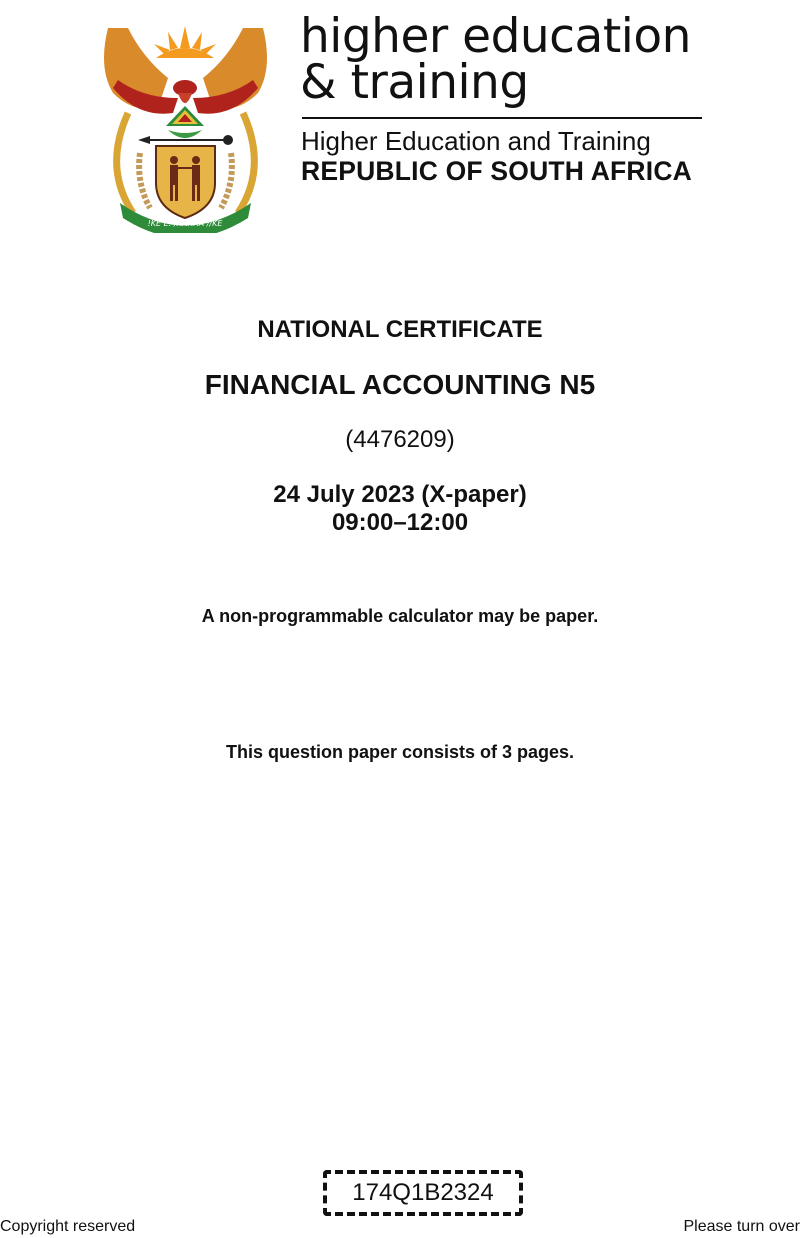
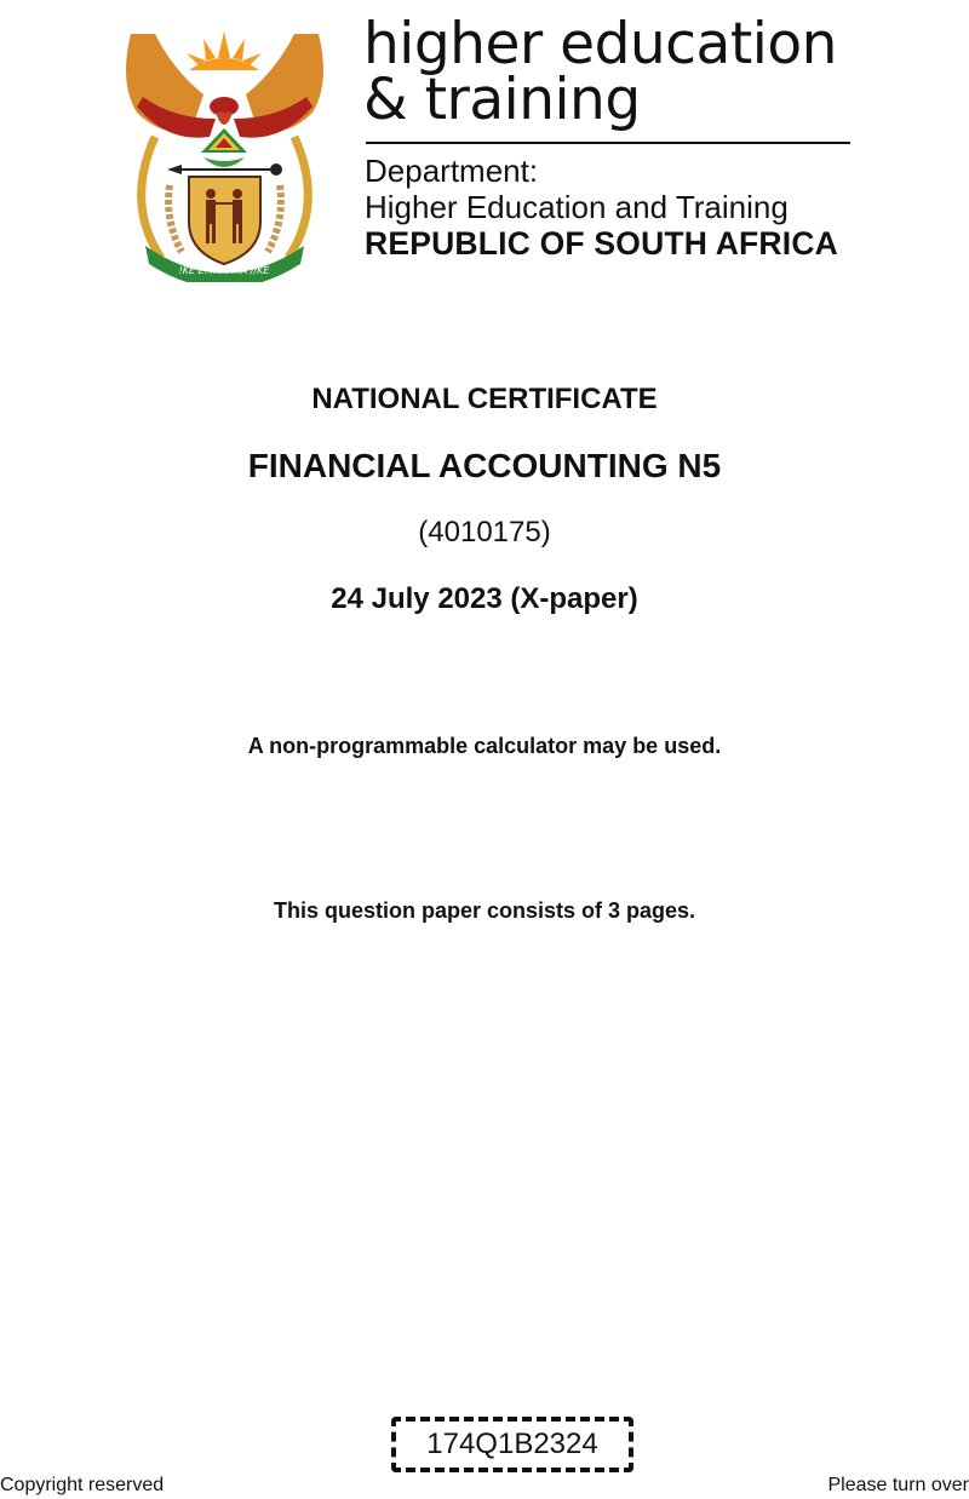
  !KE E: /XARRA //KE
  higher education
  & training
+ Department:
  Higher Education and Training
  REPUBLIC OF SOUTH AFRICA
  NATIONAL CERTIFICATE
  FINANCIAL ACCOUNTING N5
- (4476209)
+ (4010175)
  24 July 2023 (X-paper)
- 09:00–12:00
- A non-programmable calculator may be paper.
+ A non-programmable calculator may be used.
  This question paper consists of 3 pages.
  174Q1B2324
  Copyright reserved
  Please turn over
